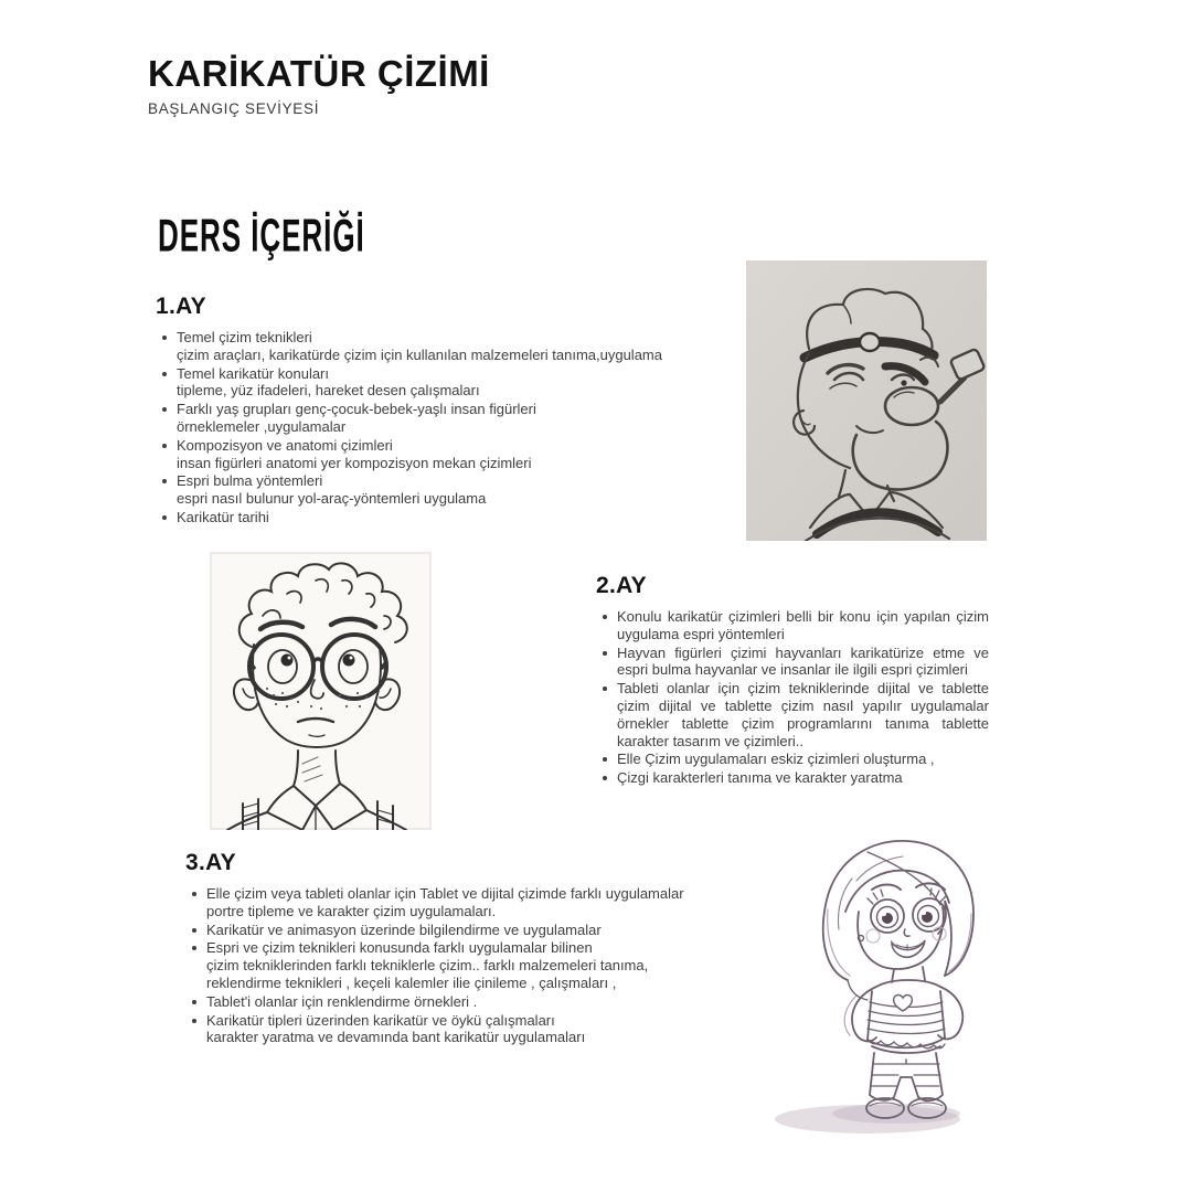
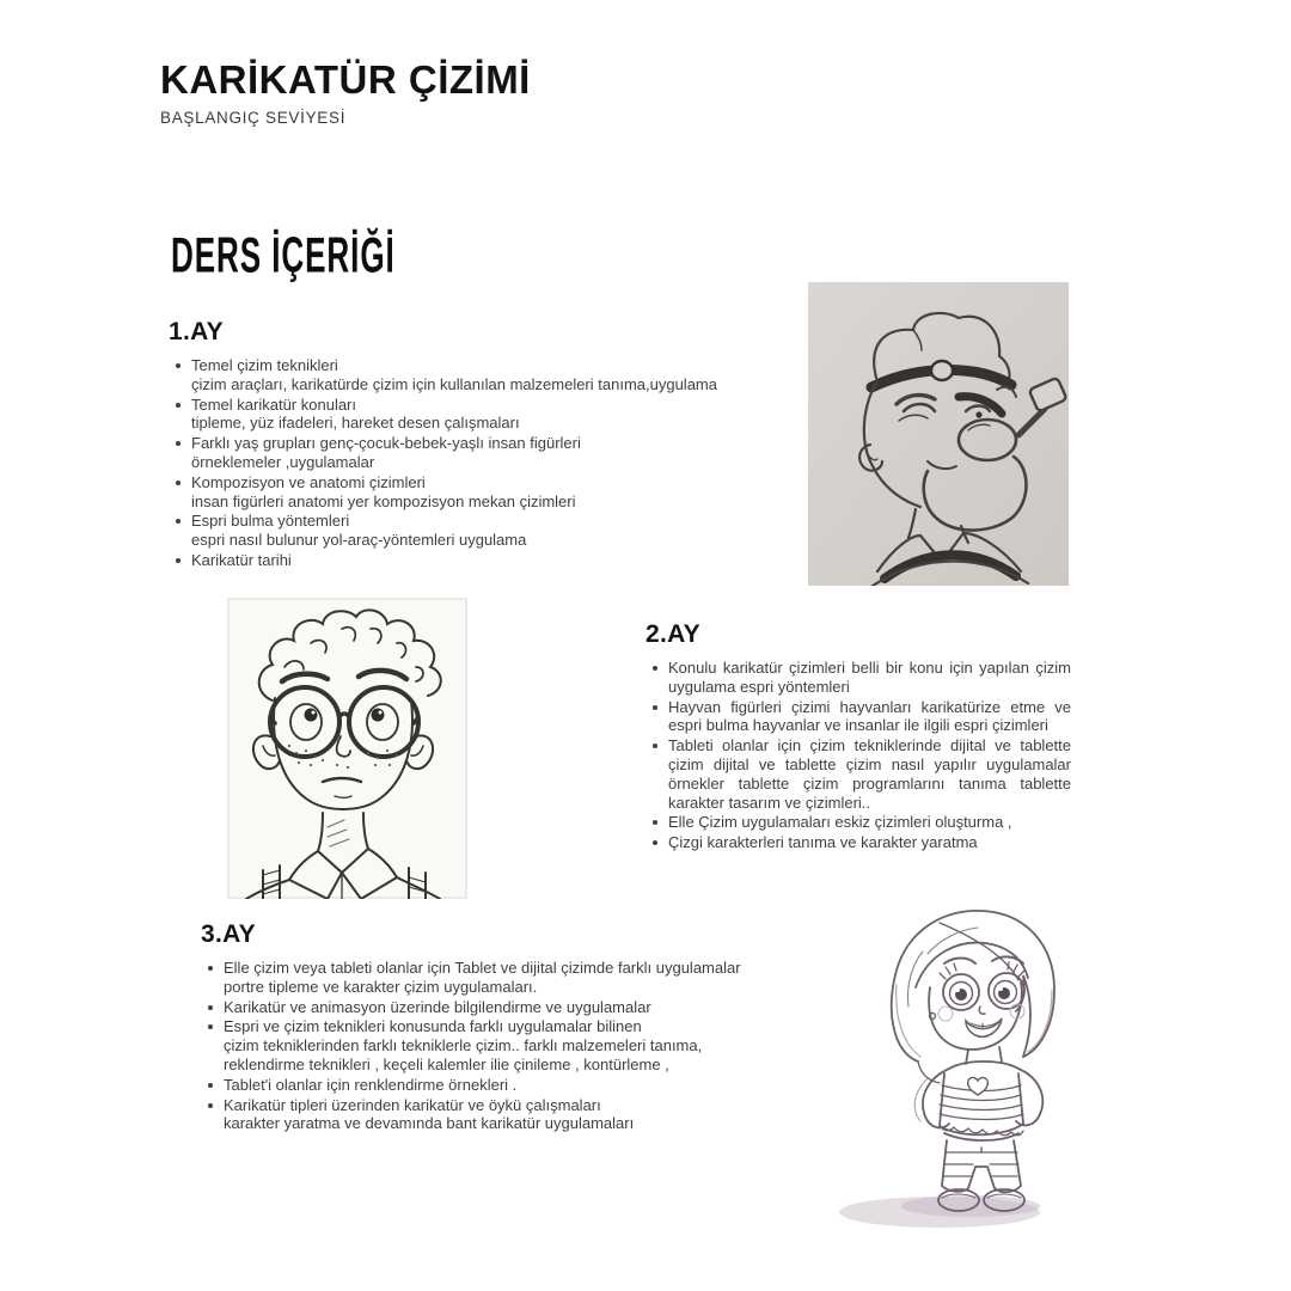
  KARİKATÜR ÇİZİMİ
  BAŞLANGIÇ SEVİYESİ
  DERS İÇERİĞİ
  1.AY
  Temel çizim teknikleri
  çizim araçları, karikatürde çizim için kullanılan malzemeleri tanıma,uygulama
  Temel karikatür konuları
  tipleme, yüz ifadeleri, hareket desen çalışmaları
  Farklı yaş grupları genç-çocuk-bebek-yaşlı insan figürleri
  örneklemeler ,uygulamalar
  Kompozisyon ve anatomi çizimleri
  insan figürleri anatomi yer kompozisyon mekan çizimleri
  Espri bulma yöntemleri
  espri nasıl bulunur yol-araç-yöntemleri uygulama
  Karikatür tarihi
  2.AY
  Konulu karikatür çizimleri belli bir konu için yapılan çizim uygulama espri yöntemleri
  Hayvan figürleri çizimi hayvanları karikatürize etme ve espri bulma hayvanlar ve insanlar ile ilgili espri çizimleri
  Tableti olanlar için çizim tekniklerinde dijital ve tablette çizim dijital ve tablette çizim nasıl yapılır uygulamalar örnekler tablette çizim programlarını tanıma tablette karakter tasarım ve çizimleri..
  Elle Çizim uygulamaları eskiz çizimleri oluşturma ,
  Çizgi karakterleri tanıma ve karakter yaratma
  3.AY
  Elle çizim veya tableti olanlar için Tablet ve dijital çizimde farklı uygulamalar
  portre tipleme ve karakter çizim uygulamaları.
  Karikatür ve animasyon üzerinde bilgilendirme ve uygulamalar
  Espri ve çizim teknikleri konusunda farklı uygulamalar bilinen
  çizim tekniklerinden farklı tekniklerle çizim.. farklı malzemeleri tanıma,
- reklendirme teknikleri , keçeli kalemler ilie çinileme , çalışmaları ,
+ reklendirme teknikleri , keçeli kalemler ilie çinileme , kontürleme ,
  Tablet'i olanlar için renklendirme örnekleri .
  Karikatür tipleri üzerinden karikatür ve öykü çalışmaları
  karakter yaratma ve devamında bant karikatür uygulamaları
